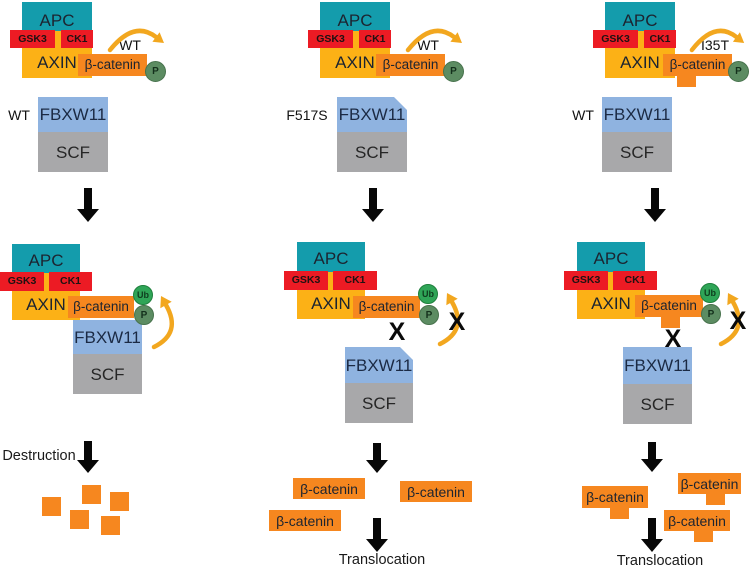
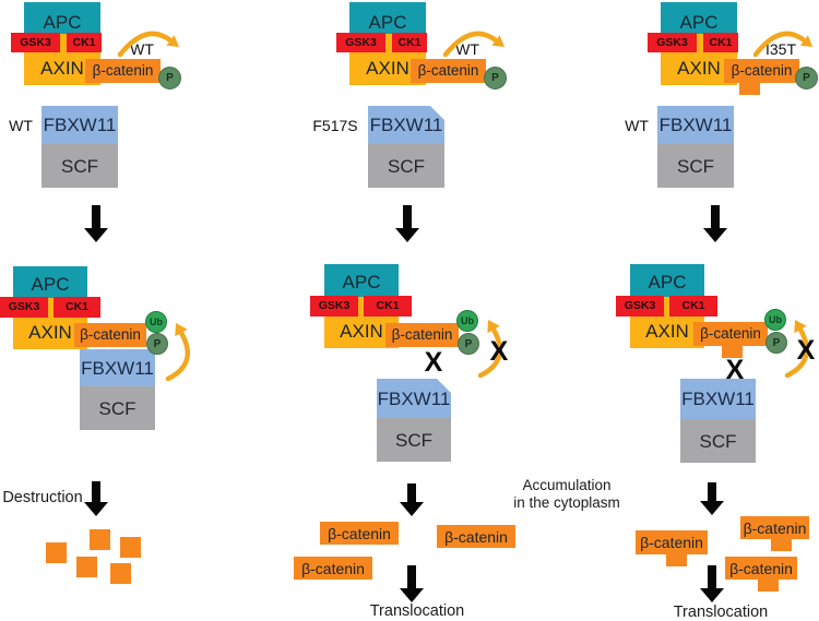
  AXIN
  APC
  GSK3
  CK1
  β-catenin
  WT
  P
  WT
  FBXW11
  SCF
  AXIN
  APC
  GSK3
  CK1
  β-catenin
  FBXW11
  SCF
  Ub
  P
  Destruction
  AXIN
  APC
  GSK3
  CK1
  β-catenin
  WT
  P
  F517S
  FBXW11
  SCF
  AXIN
  APC
  GSK3
  CK1
  β-catenin
  Ub
  P
  X
  X
  FBXW11
  SCF
  β-catenin
  β-catenin
  β-catenin
  Translocation
+ Accumulation
+ in the cytoplasm
  AXIN
  APC
  GSK3
  CK1
  β-catenin
  I35T
  P
  WT
  FBXW11
  SCF
  AXIN
  APC
  GSK3
  CK1
  β-catenin
  Ub
  P
  X
  X
  FBXW11
  SCF
  β-catenin
  β-catenin
  β-catenin
  Translocation
